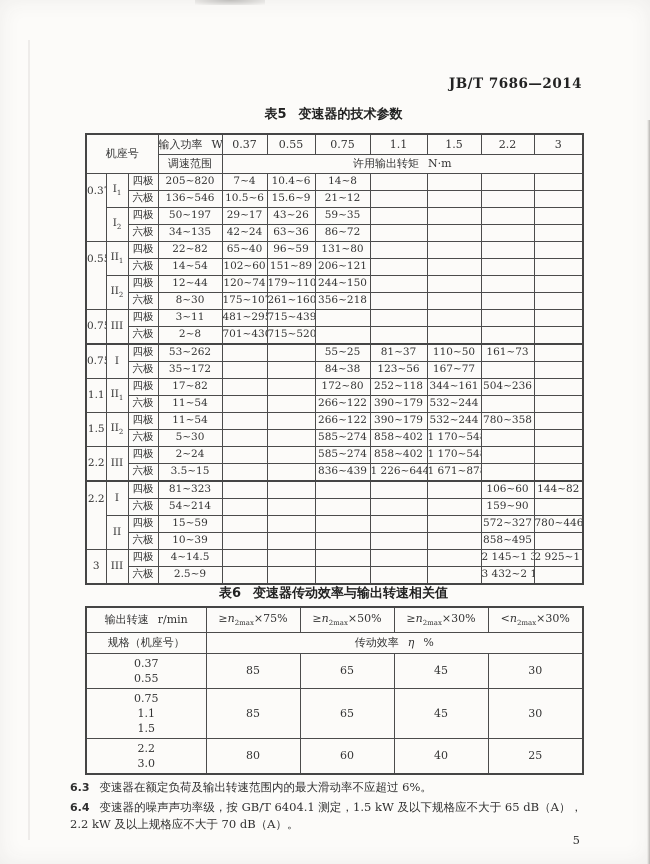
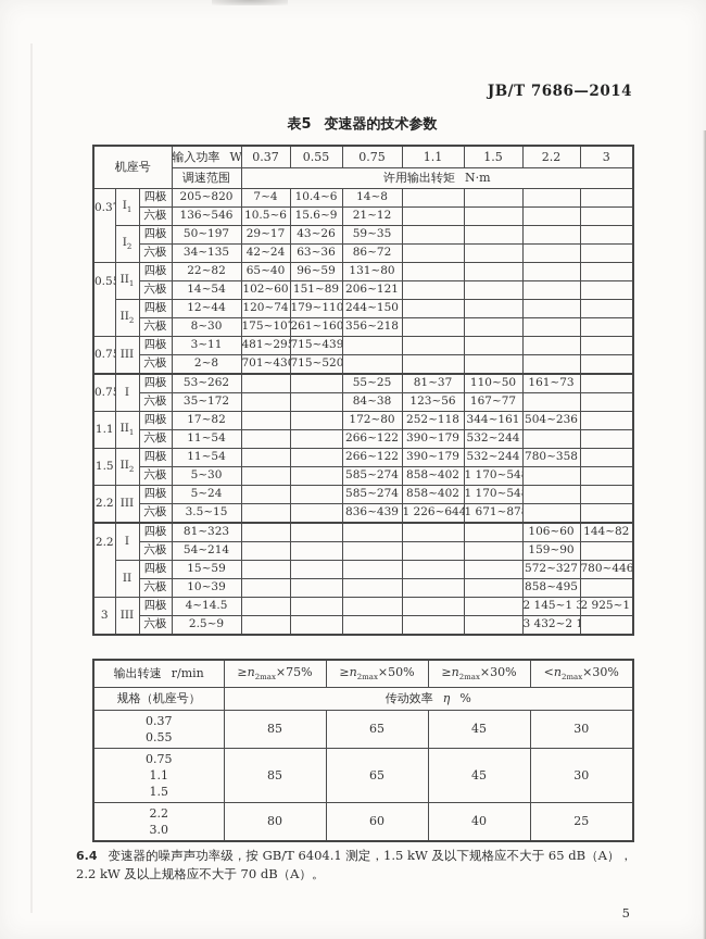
  JB/T 7686—2014
  表5 变速器的技术参数
  机座号	输入功率 W	0.37	0.55	0.75	1.1	1.5	2.2	3
  调速范围	许用输出转矩 N·m
  0.3	I1	四极	205~820	7~4	10.4~6	14~8
  六极	136~546	10.5~6	15.6~9	21~12
  I2	四极	50~197	29~17	43~26	59~35
  六极	34~135	42~24	63~36	86~72
  0.5	II1	四极	22~82	65~40	96~59	131~80
  六极	14~54	102~60	151~89	206~121
  II2	四极	12~44	120~74	179~110	244~150
  六极	8~30	175~10	261~160	356~218
  0.7	III	四极	3~11	481~29	715~439
  六极	2~8	701~43	715~520
  0.7	I	四极	53~262			55~25	81~37	110~50	161~73
  六极	35~172			84~38	123~56	167~77
  1.1	II1	四极	17~82			172~80	252~118	344~161	504~236
  六极	11~54			266~122	390~179	532~244
  1.5	II2	四极	11~54			266~122	390~179	532~244	780~358
  六极	5~30			585~274	858~402	1 170~54
- 2.2	III	四极	2~24			585~274	858~402	1 170~54
+ 2.2	III	四极	5~24			585~274	858~402	1 170~54
  六极	3.5~15			836~439	1 226~644	1 671~87
  2.2	I	四极	81~323						106~60	144~82
  六极	54~214						159~90
  II	四极	15~59						572~327	780~446
  六极	10~39						858~495
  3	III	四极	4~14.5						2 145~1 3	2 925~1
  六极	2.5~9						3 432~2 1
- 表6 变速器传动效率与输出转速相关值
  输出转速 r/min	≥n2max×75%	≥n2max×50%	≥n2max×30%	<n2max×30%
  规格（机座号）	传动效率 η %
  0.370.55	85	65	45	30
  0.751.11.5	85	65	45	30
  2.23.0	80	60	40	25
- 6.3 变速器在额定负荷及输出转速范围内的最大滑动率不应超过 6%。
  6.4 变速器的噪声声功率级，按 GB/T 6404.1 测定，1.5 kW 及以下规格应不大于 65 dB（A），2.2 kW 及以上规格应不大于 70 dB（A）。
  5
